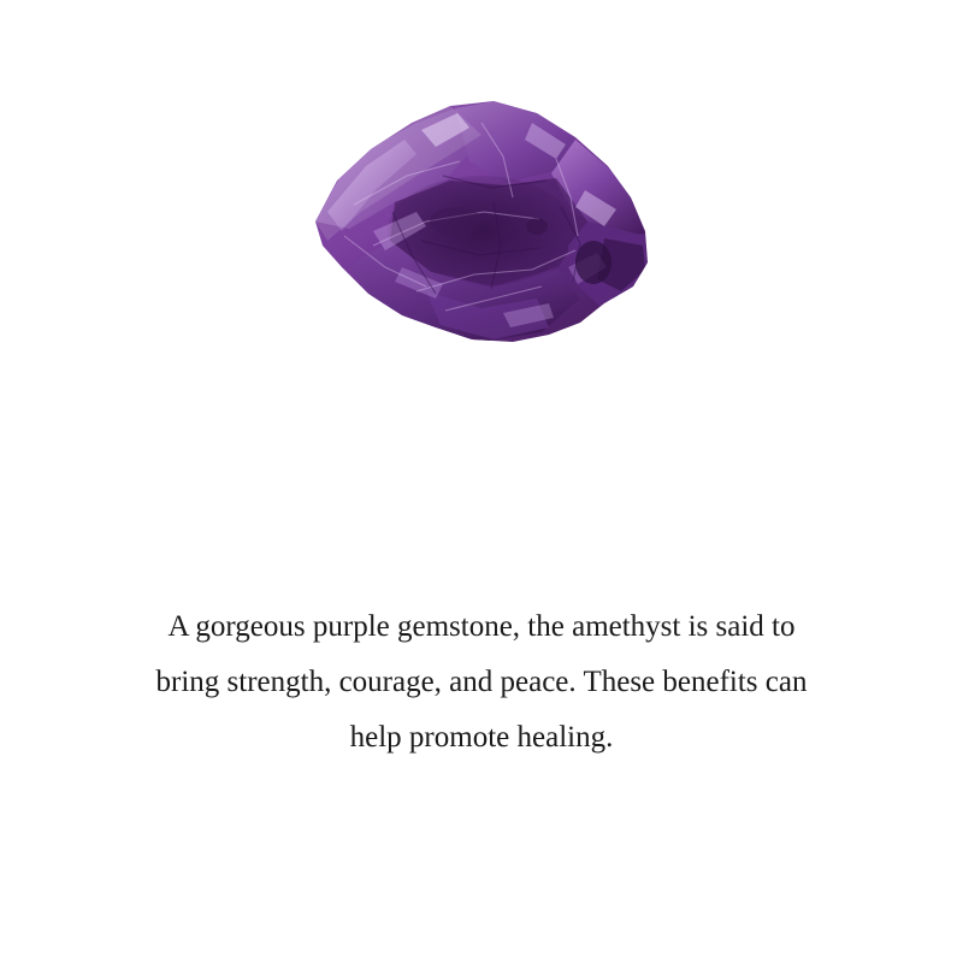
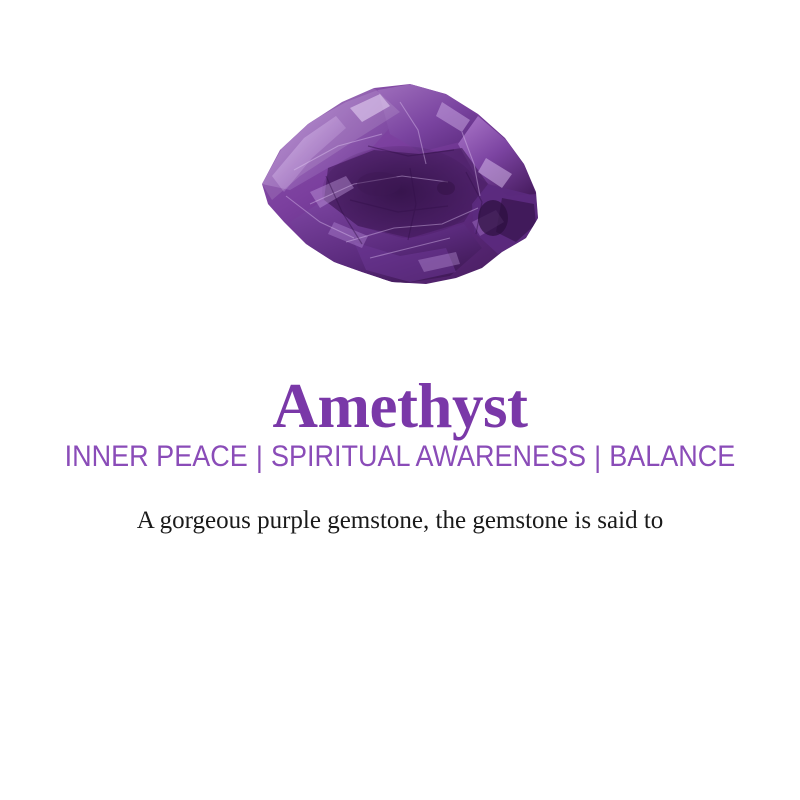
+ Amethyst
+ INNER PEACE | SPIRITUAL AWARENESS | BALANCE
- A gorgeous purple gemstone, the amethyst is said to
+ A gorgeous purple gemstone, the gemstone is said to
- bring strength, courage, and peace. These benefits can
- help promote healing.
